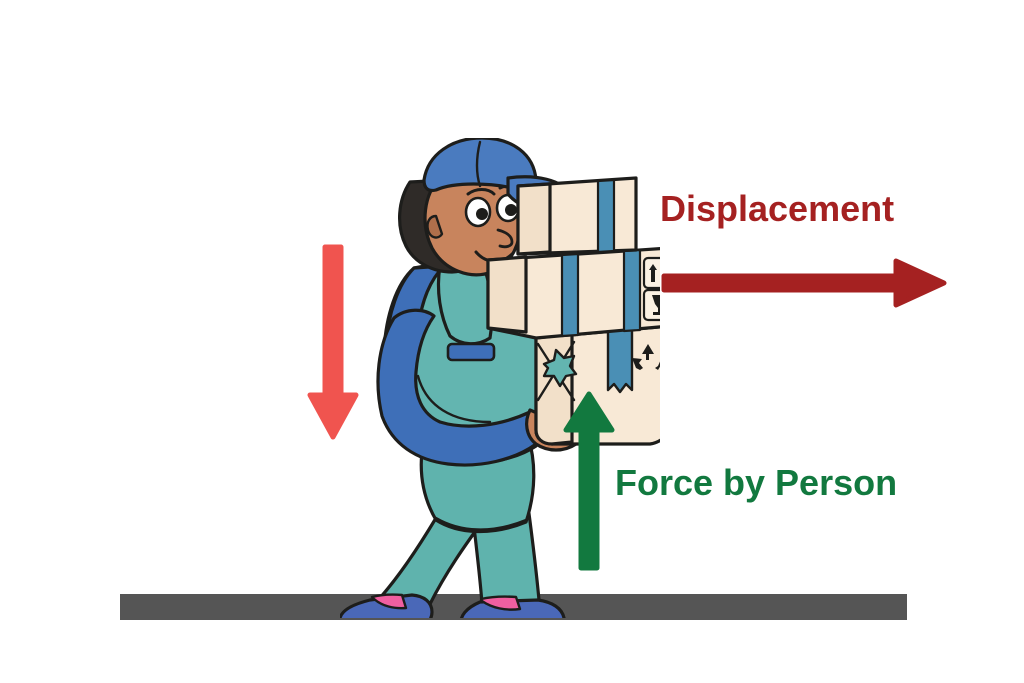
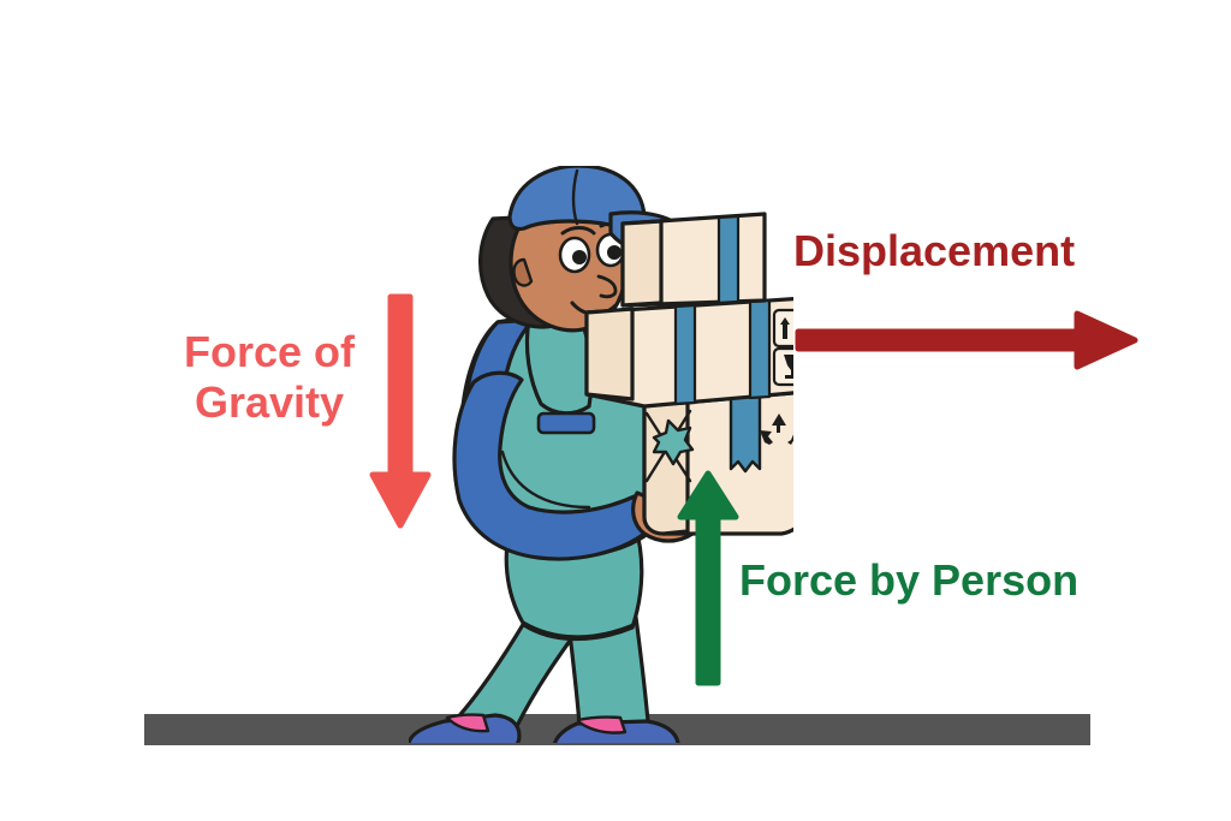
+ Force of
+ Gravity
  Displacement
  Force by Person
